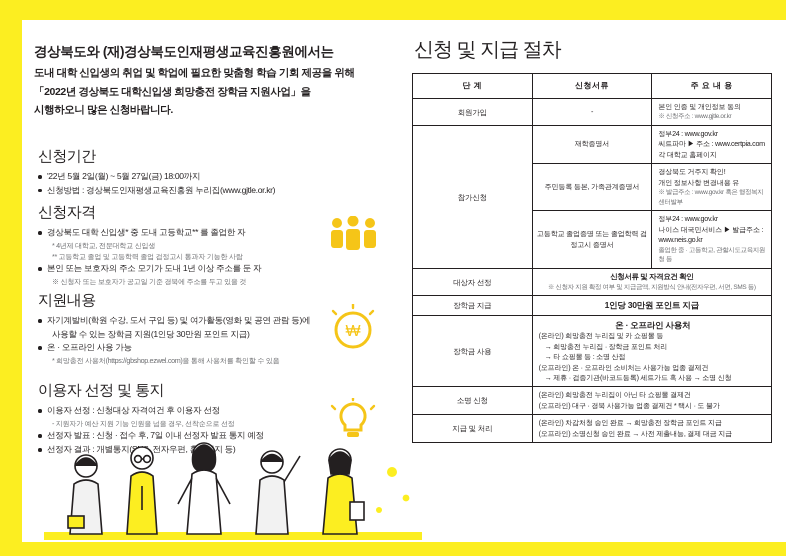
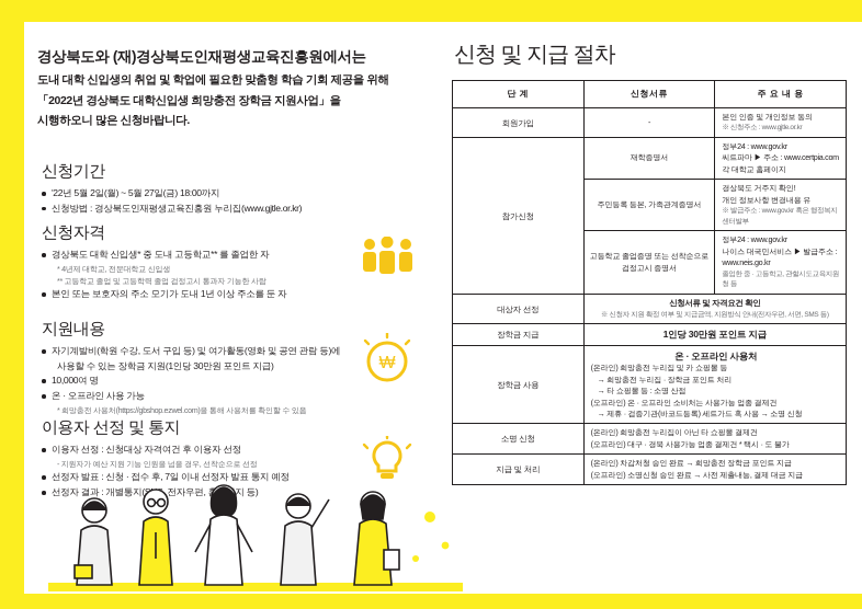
  경상북도와 (재)경상북도인재평생교육진흥원에서는
  도내 대학 신입생의 취업 및 학업에 필요한 맞춤형 학습 기회 제공을 위해
  「2022년 경상북도 대학신입생 희망충전 장학금 지원사업」을
  시행하오니 많은 신청바랍니다.
  신청기간
  '22년 5월 2일(월) ~ 5월 27일(금) 18:00까지
  신청방법 : 경상북도인재평생교육진흥원 누리집(www.gjtle.or.kr)
  신청자격
  경상북도 대학 신입생* 중 도내 고등학교** 를 졸업한 자
  * 4년제 대학교, 전문대학교 신입생
  ** 고등학교 졸업 및 고등학력 졸업 검정고시 통과자 기능한 사람
  본인 또는 보호자의 주소 모기가 도내 1년 이상 주소를 둔 자
- ※ 신청자 또는 보호자가 공고일 기준 경북에 주소를 두고 있을 것
  지원내용
  자기계발비(학원 수강, 도서 구입 등) 및 여가활동(영화 및 공연 관람 등)에
  사용할 수 있는 장학금 지원(1인당 30만원 포인트 지급)
+ 10,000여 명
  온 · 오프라인 사용 가능
  * 희망충전 사용처(https://gbshop.ezwel.com)을 통해 사용처를 확인할 수 있음
  이용자 선정 및 통지
  이용자 선정 : 신청대상 자격여건 후 이용자 선정
  - 지원자가 예산 지원 기능 인원을 넘을 경우, 선착순으로 선정
  선정자 발표 : 신청 · 접수 후, 7일 이내 선정자 발표 통지 예정
  선정자 결과 : 개별통지( 전자우편,지 등)
  ₩
  신청 및 지급 절차
  단 계	신청서류	주 요 내 용
  참가신청	재학증명서	정부24 : www.gov.kr 씨트파마 ▶ 주소 : www.certpia.com 각 대학교 홈페이지
- 고등학교 졸업증명 또는 졸업학력 검정고시 증명서	정부24 : www.gov.kr 나이스 대국민서비스 ▶ 발급주소 : www.neis.go.kr
+ 고등학교 졸업증명 또는 선착순으로 검정고시 증명서	정부24 : www.gov.kr 나이스 대국민서비스 ▶ 발급주소 : www.neis.go.kr
  장학금 지급	1인당 30만원 포인트 지급
  장학금 사용	온 · 오프라인 사용처 (온라인) 희망충전 누리집 및 카 쇼핑몰 등 → 희망충전 누리집 · 장학금 포인트 처리 → 타 쇼핑몰 등 : 소명 산점 (오프라인) 온 · 오프라인 소비처는 사용가능 업종 결제건 → 제휴 · 검증기관(바코드등록) 세트가드 혹 사용 → 소명 신청
  소명 신청	(온라인) 희망충전 누리집이 아닌 타 쇼핑몰 결제건 (오프라인) 대구 · 경북 사용가능 업종 결제건 * 택시 · 도 불가
  지급 및 처리	(온라인) 차감처청 승인 완료 → 희망충전 장학금 포인트 지급 (오프라인) 소명신청 승인 완료 → 사전 제출내능, 결제 대금 지급
